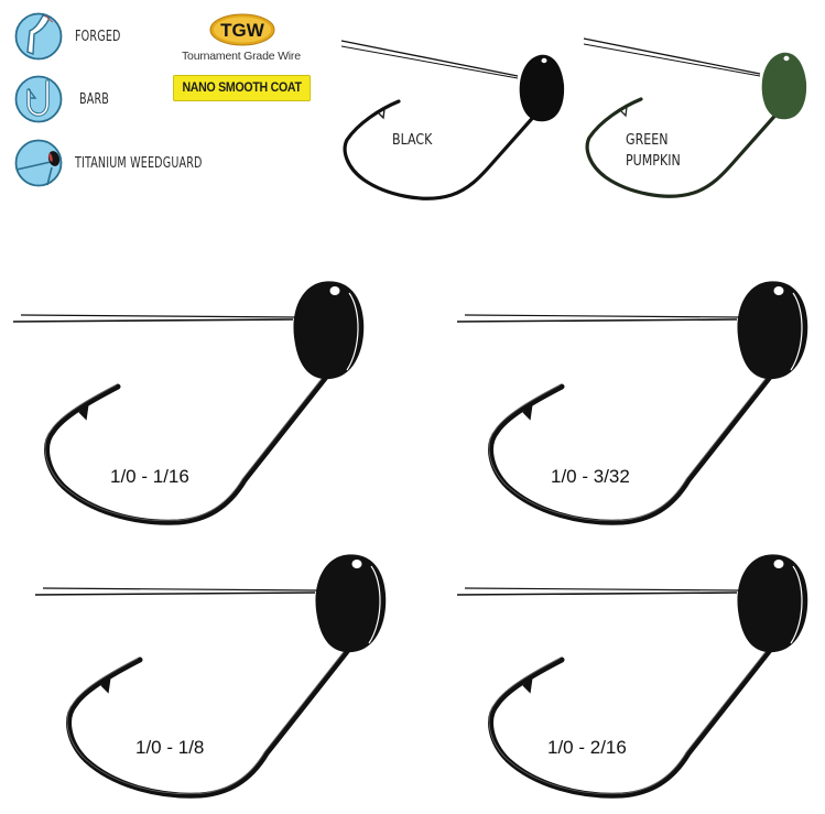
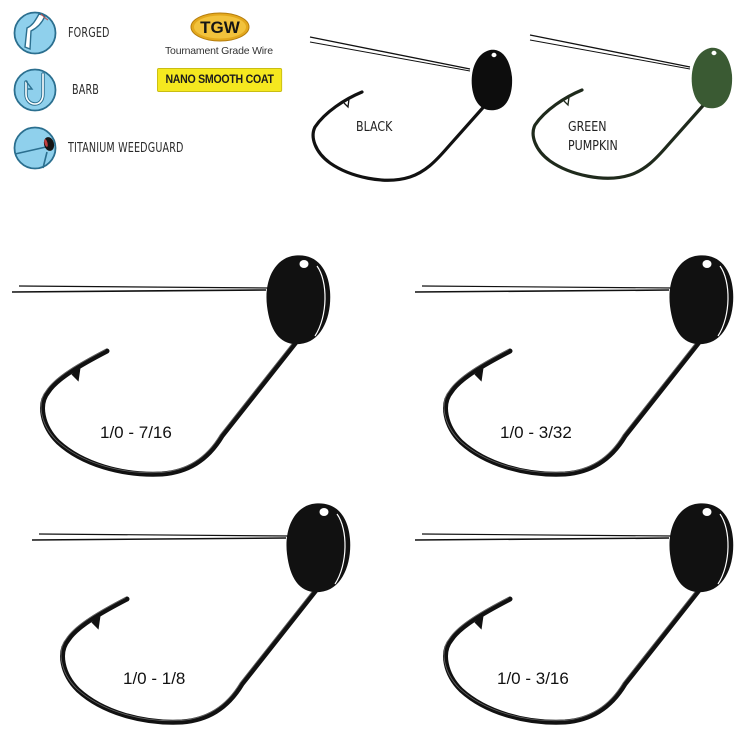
  FORGED
  BARB
  TITANIUM WEEDGUARD
  TGW
  Tournament Grade Wire
  NANO SMOOTH COAT
  BLACK
  GREEN
  PUMPKIN
- 1/0 - 1/16
+ 1/0 - 7/16
  1/0 - 3/32
  1/0 - 1/8
- 1/0 - 2/16
+ 1/0 - 3/16
